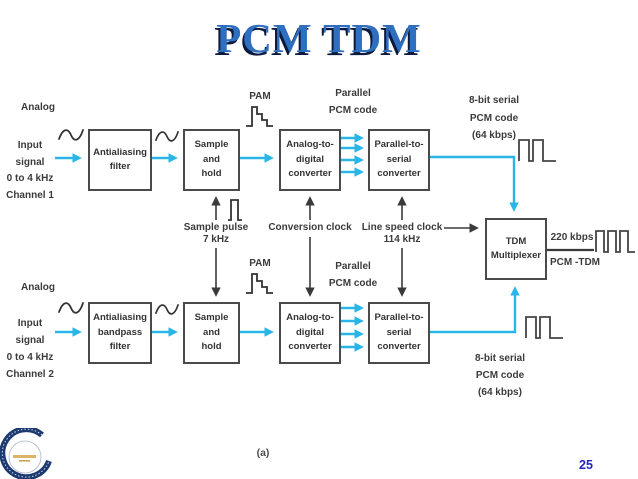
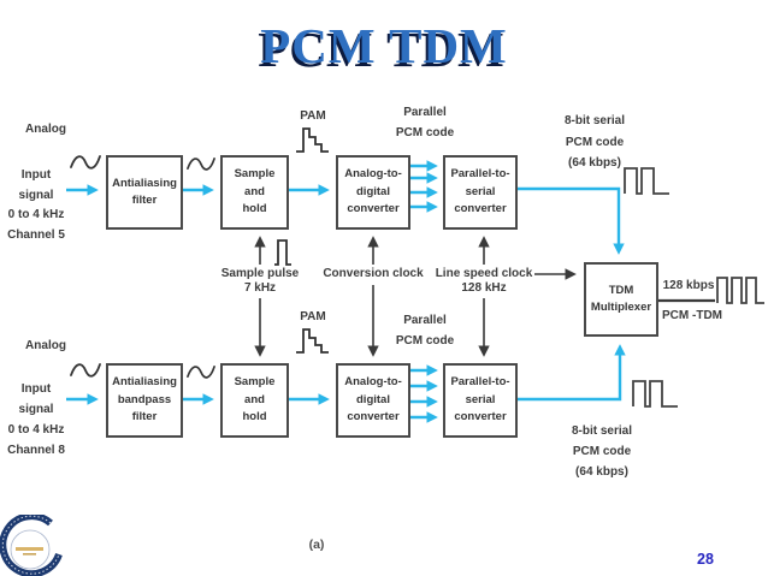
  PCM TDM
  Analog
  Input
  signal
  0 to 4 kHz
- Channel 1
+ Channel 5
  Antialiasing
  filter
  Sample
  and
  hold
  PAM
  Analog-to-
  digital
  converter
  Parallel
  PCM code
  Parallel-to-
  serial
  converter
  8-bit serial
  PCM code
  (64 kbps)
  Sample pulse
  7 kHz
  Conversion clock
  Line speed clock
- 114 kHz
+ 128 kHz
  TDM
  Multiplexer
- 220 kbps
+ 128 kbps
  PCM -TDM
  Analog
  Input
  signal
  0 to 4 kHz
- Channel 2
+ Channel 8
  Antialiasing
  bandpass
  filter
  Sample
  and
  hold
  PAM
  Analog-to-
  digital
  converter
  Parallel
  PCM code
  Parallel-to-
  serial
  converter
  8-bit serial
  PCM code
  (64 kbps)
  (a)
- 25
+ 28
